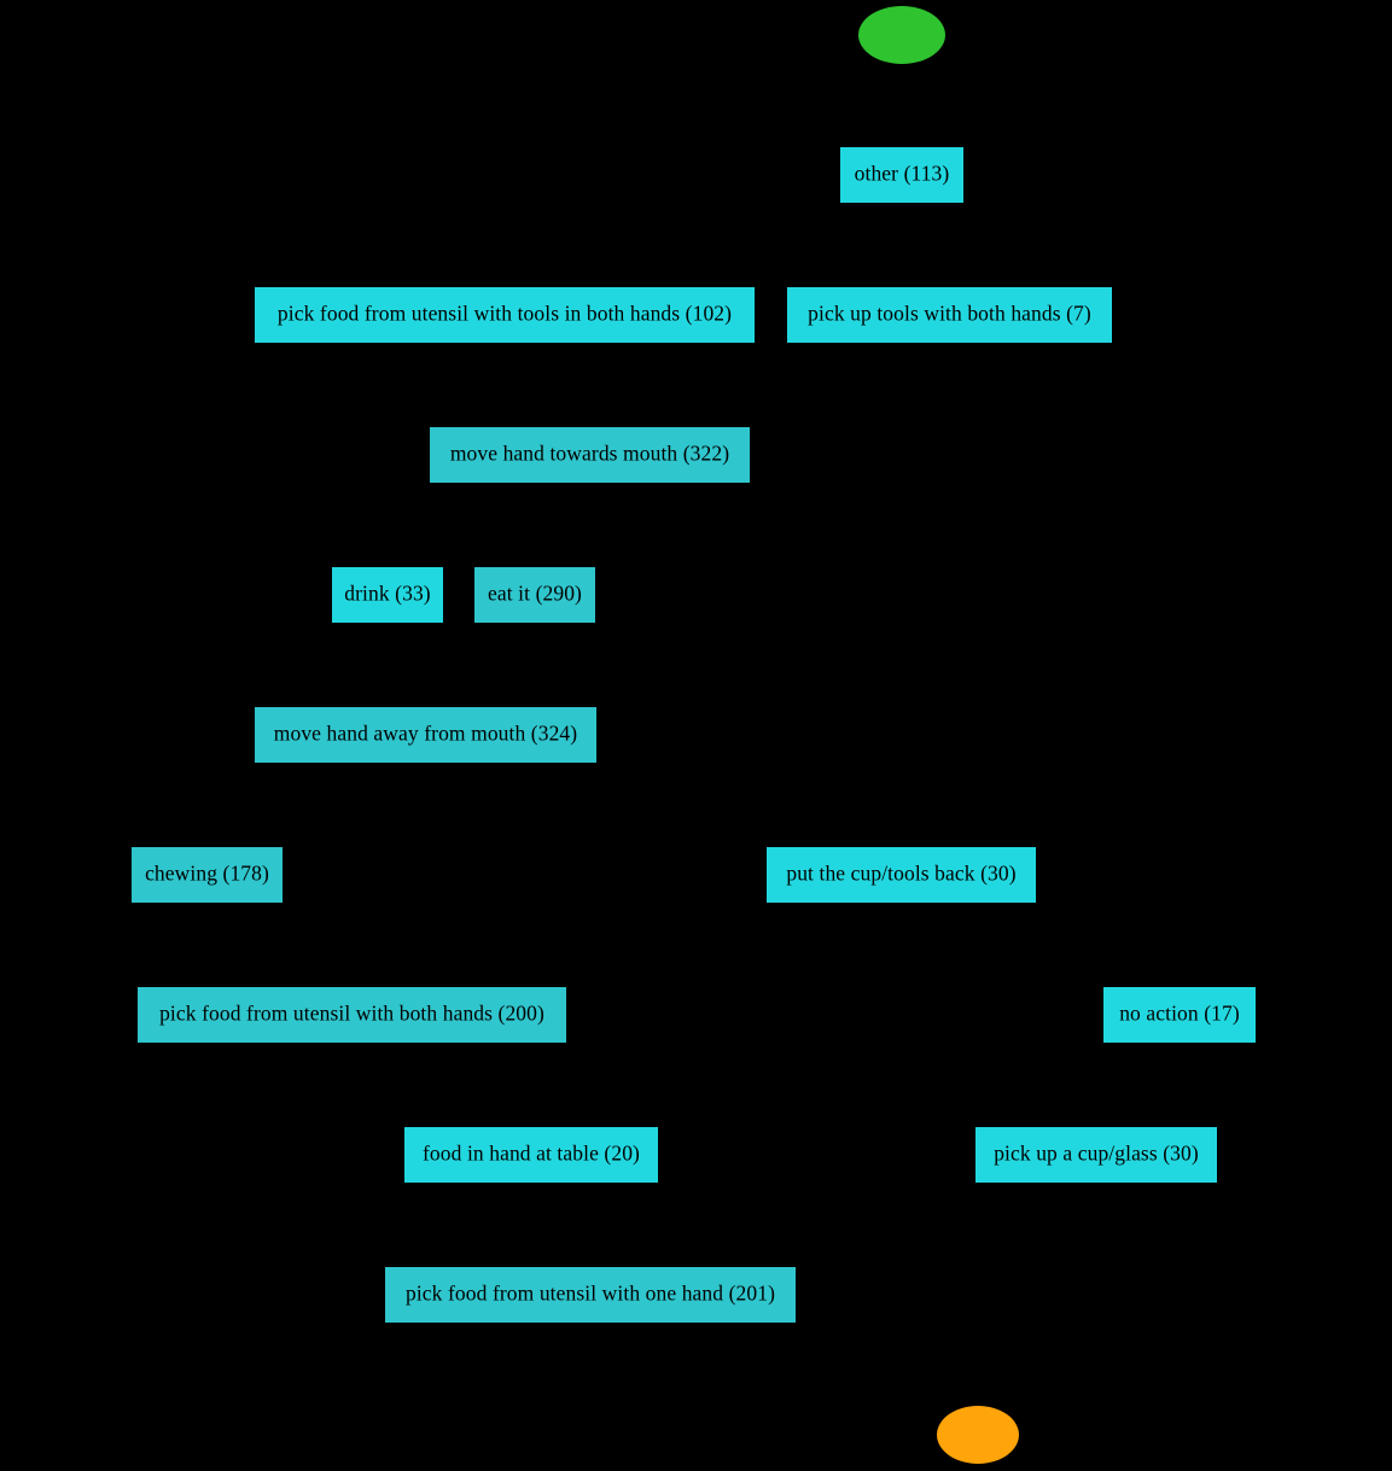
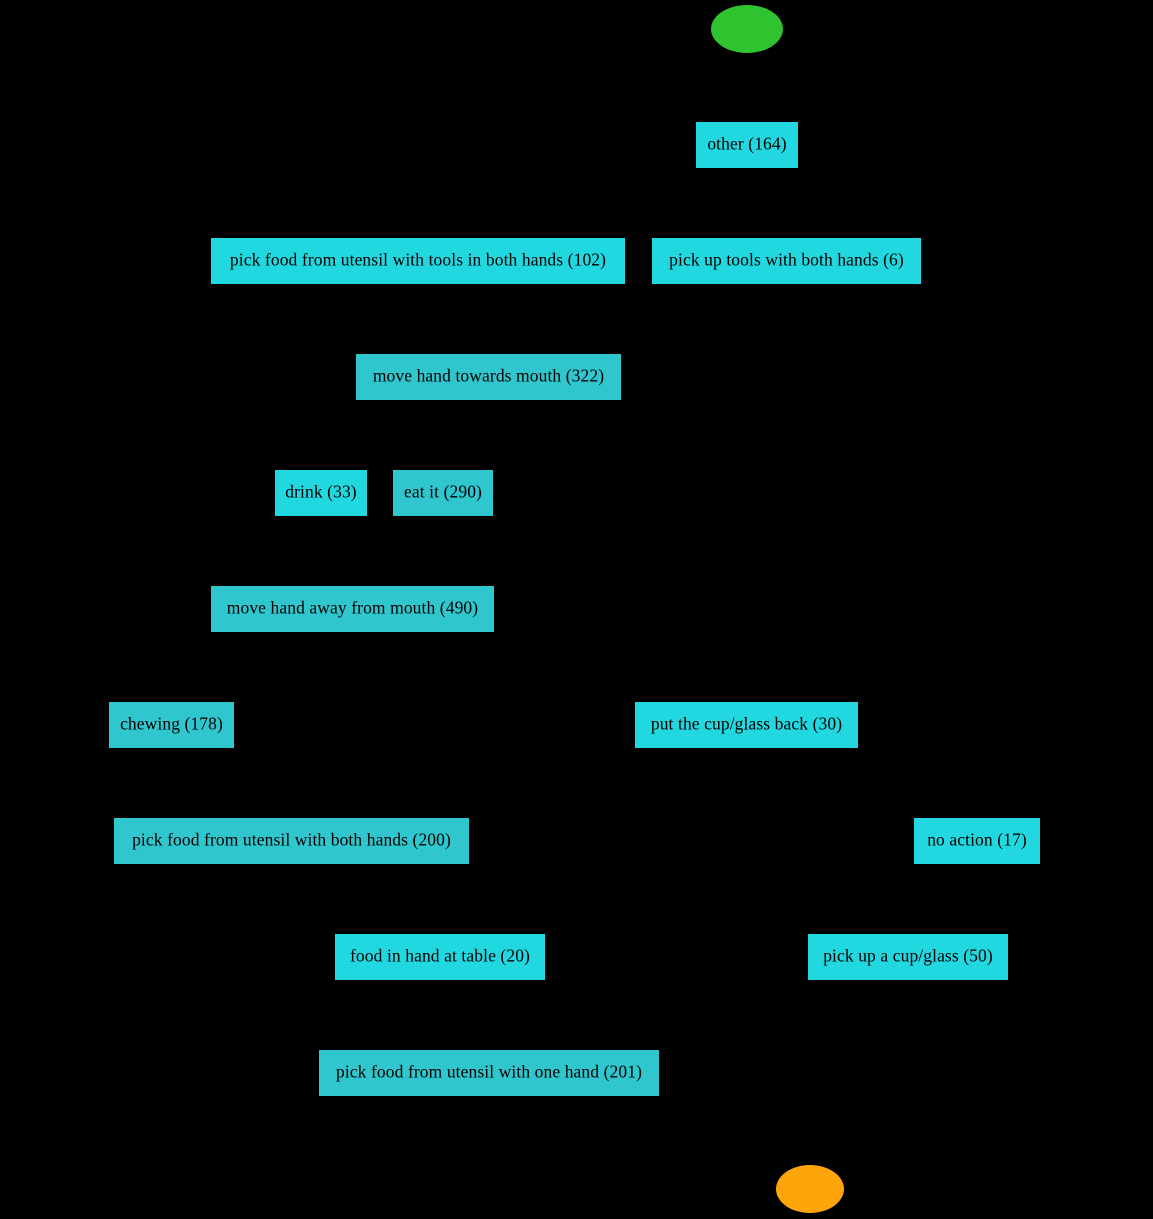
- other (113)
+ other (164)
  pick food from utensil with tools in both hands (102)
- pick up tools with both hands (7)
+ pick up tools with both hands (6)
  move hand towards mouth (322)
  drink (33)
  eat it (290)
- move hand away from mouth (324)
+ move hand away from mouth (490)
  chewing (178)
- put the cup/tools back (30)
+ put the cup/glass back (30)
  pick food from utensil with both hands (200)
  no action (17)
  food in hand at table (20)
- pick up a cup/glass (30)
+ pick up a cup/glass (50)
  pick food from utensil with one hand (201)
